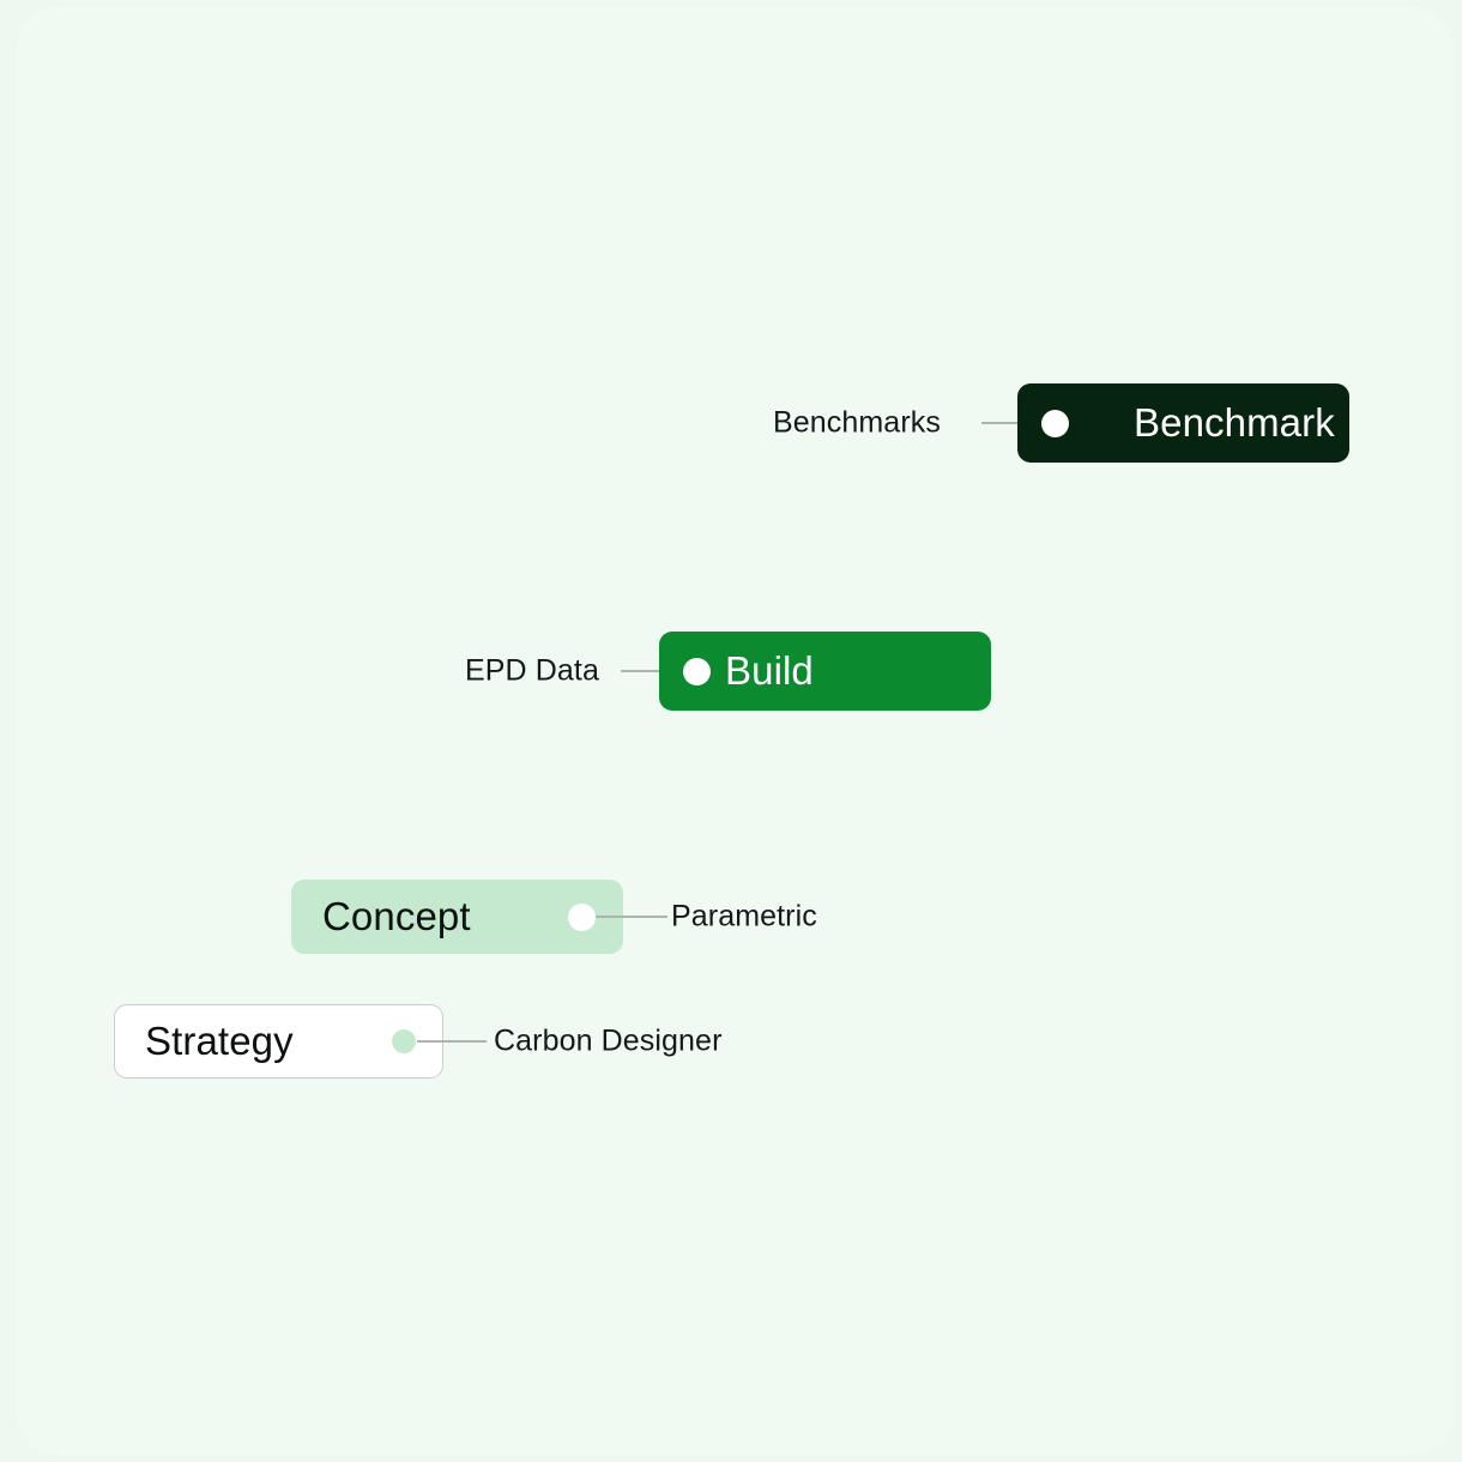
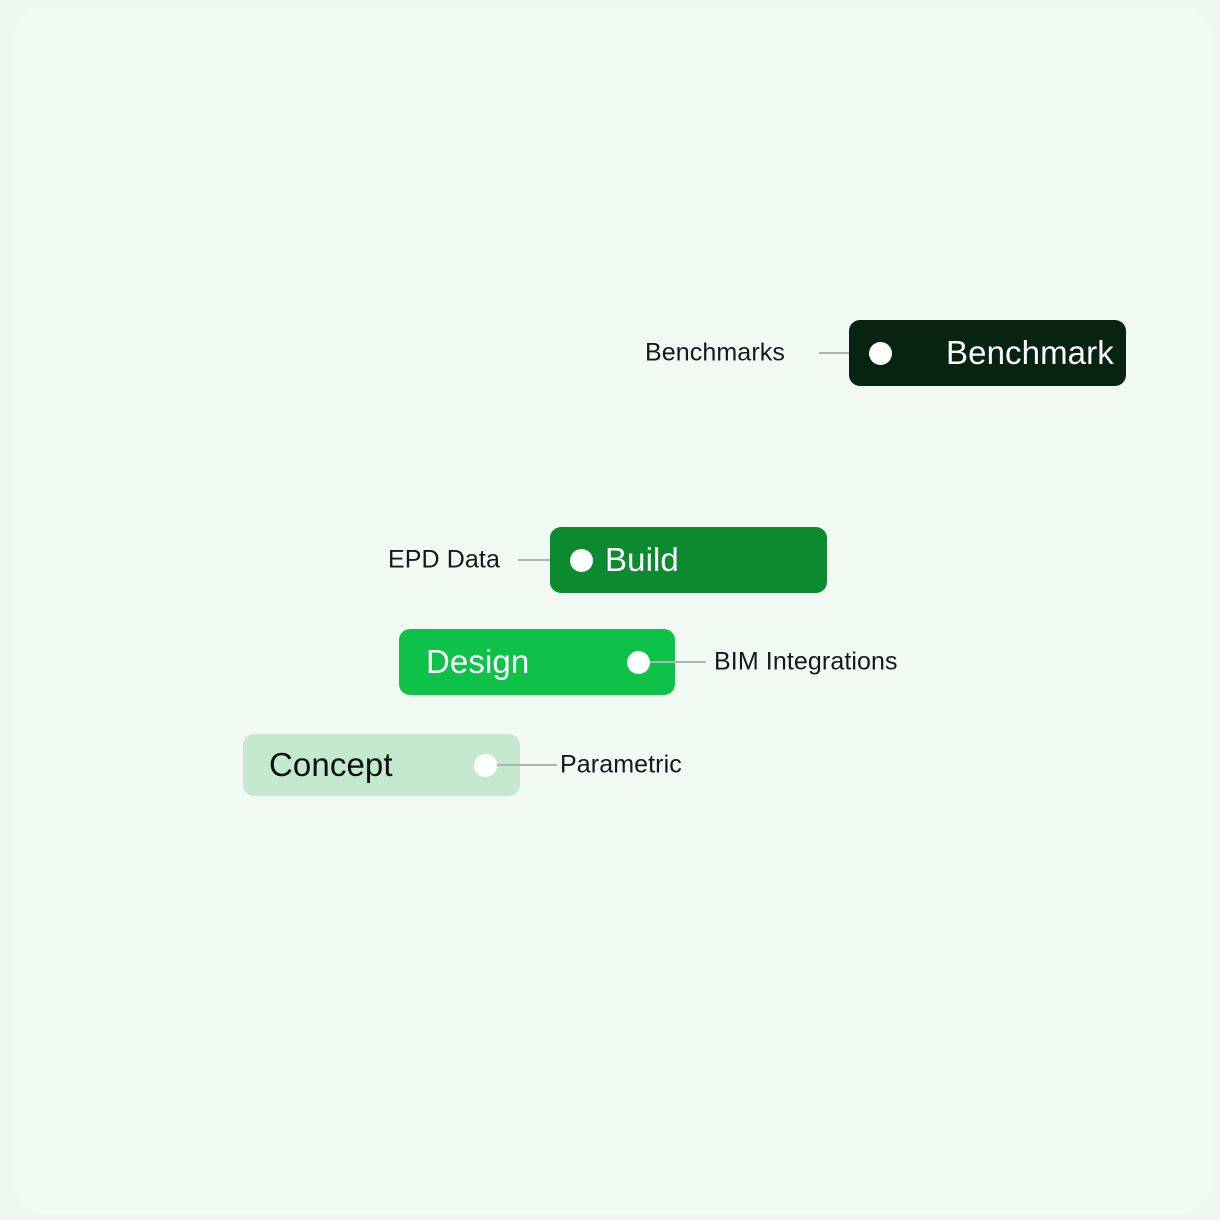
  Benchmarks
  Benchmark
  EPD Data
  Build
+ Design
+ BIM Integrations
  Concept
  Parametric
- Strategy
- Carbon Designer
